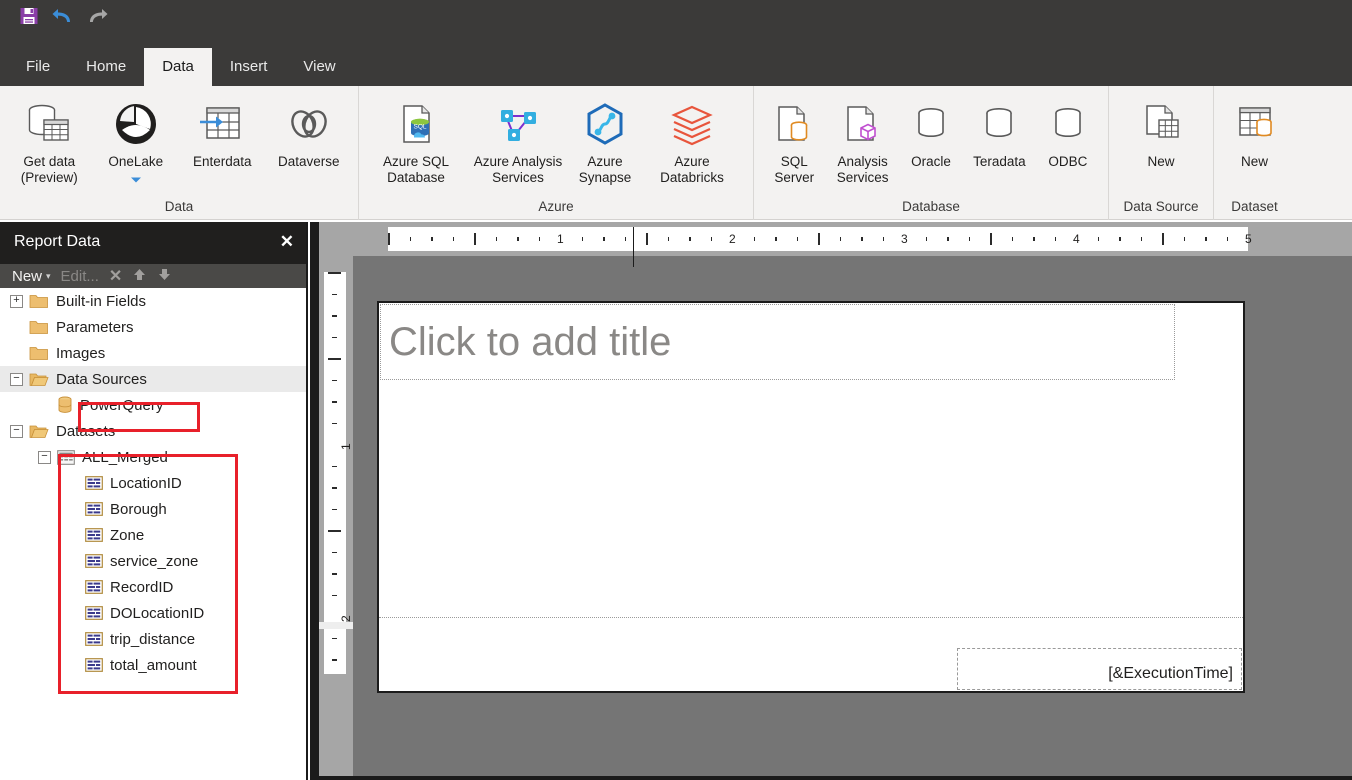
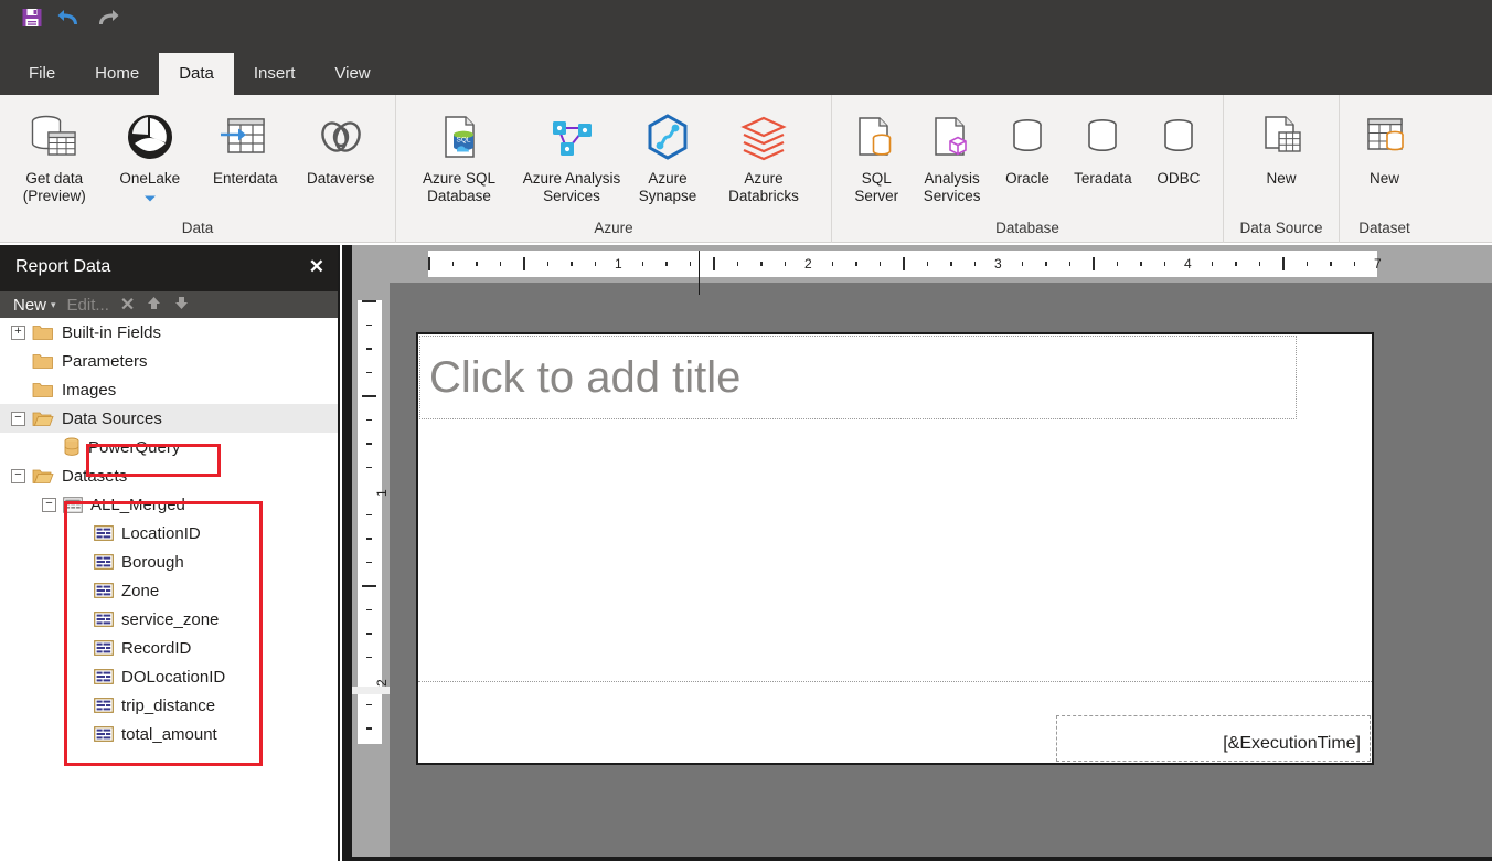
  File
  Home
  Data
  Insert
  View
  Get data
  (Preview)
  OneLake
  Enterdata
  Dataverse
  Data
  Azure SQL
  Database
  Azure Analysis
  Services
  Azure
  Synapse
  Azure
  Databricks
  Azure
  SQL
  Server
  Analysis
  Services
  Oracle
  Teradata
  ODBC
  Database
  New
  Data Source
  New
  Dataset
  Report Data
  ✕
  New
  ▾
  Edit...
  ✕
  +
  Built-in Fields
  Parameters
  Images
  −
  Data Sources
  PowerQuery
  −
  Datasets
  −
  ALL_Merged
  LocationID
  Borough
  Zone
  service_zone
  RecordID
  DOLocationID
  trip_distance
  total_amount
  1
  2
  3
  4
- 5
+ 7
  Click to add title
  [&ExecutionTime]
